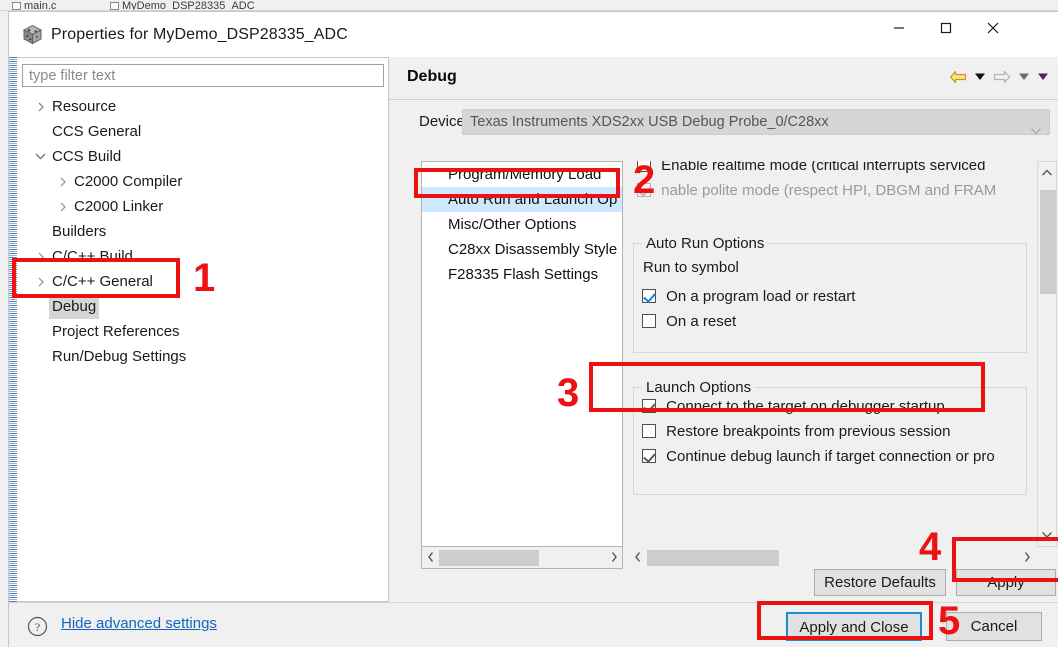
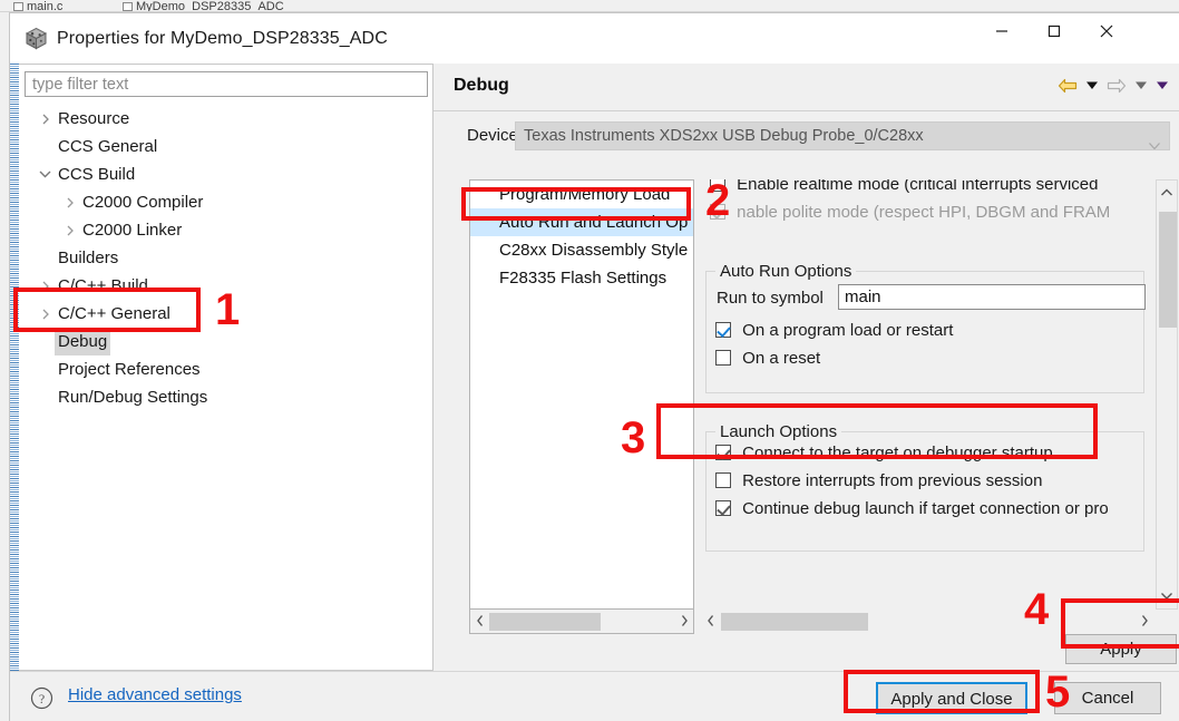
  main.c
  MyDemo_DSP28335_ADC
  Properties for MyDemo_DSP28335_ADC
  type filter text
  Resource
  CCS General
  CCS Build
  C2000 Compiler
  C2000 Linker
  Builders
  C/C++ Build
  C/C++ General
  Debug
  Project References
  Run/Debug Settings
  Debug
  Device
  Texas Instruments XDS2xx USB Debug Probe_0/C28xx
  Program/Memory Load
  Auto Run and Launch Op
- Misc/Other Options
  C28xx Disassembly Style
  F28335 Flash Settings
  Enable realtime mode (critical interrupts serviced
  nable polite mode (respect HPI, DBGM and FRAM
  Auto Run Options
  Run to symbol
+ main
  On a program load or restart
  On a reset
  Launch Options
  Connect to the target on debugger startup
- Restore breakpoints from previous session
+ Restore interrupts from previous session
  Continue debug launch if target connection or pro
- Restore Defaults
  Apply
  ?
  Hide advanced settings
  Apply and Close
  Cancel
  1
  2
  3
  4
  5
